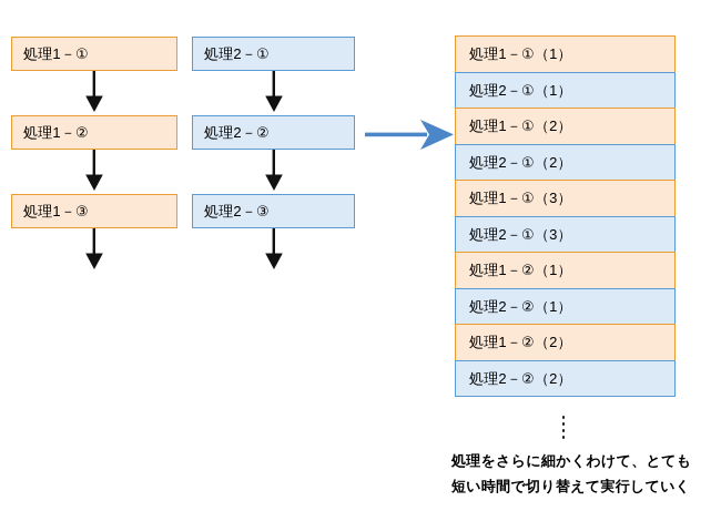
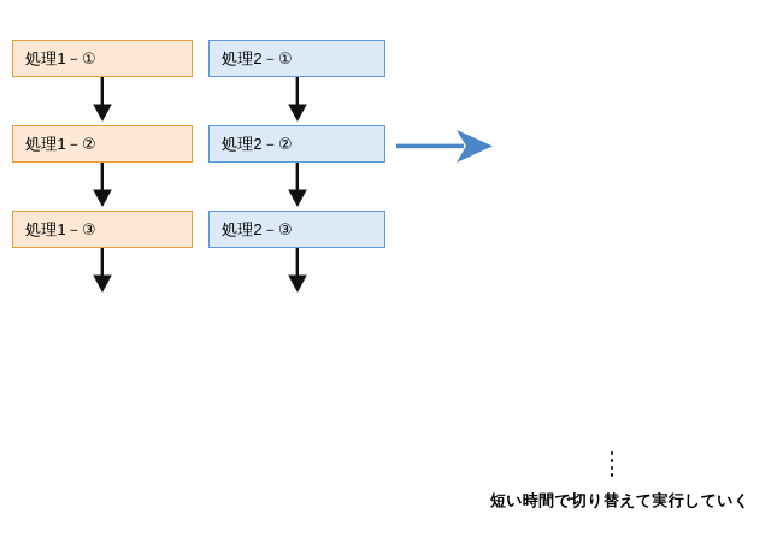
  処理1－①
  処理1－②
  処理1－③
  処理2－①
  処理2－②
  処理2－③
- 処理1－①（1）
- 処理2－①（1）
- 処理1－①（2）
- 処理2－①（2）
- 処理1－①（3）
- 処理2－①（3）
- 処理1－②（1）
- 処理2－②（1）
- 処理1－②（2）
- 処理2－②（2）
- 処理をさらに細かくわけて、とても
  短い時間で切り替えて実行していく
